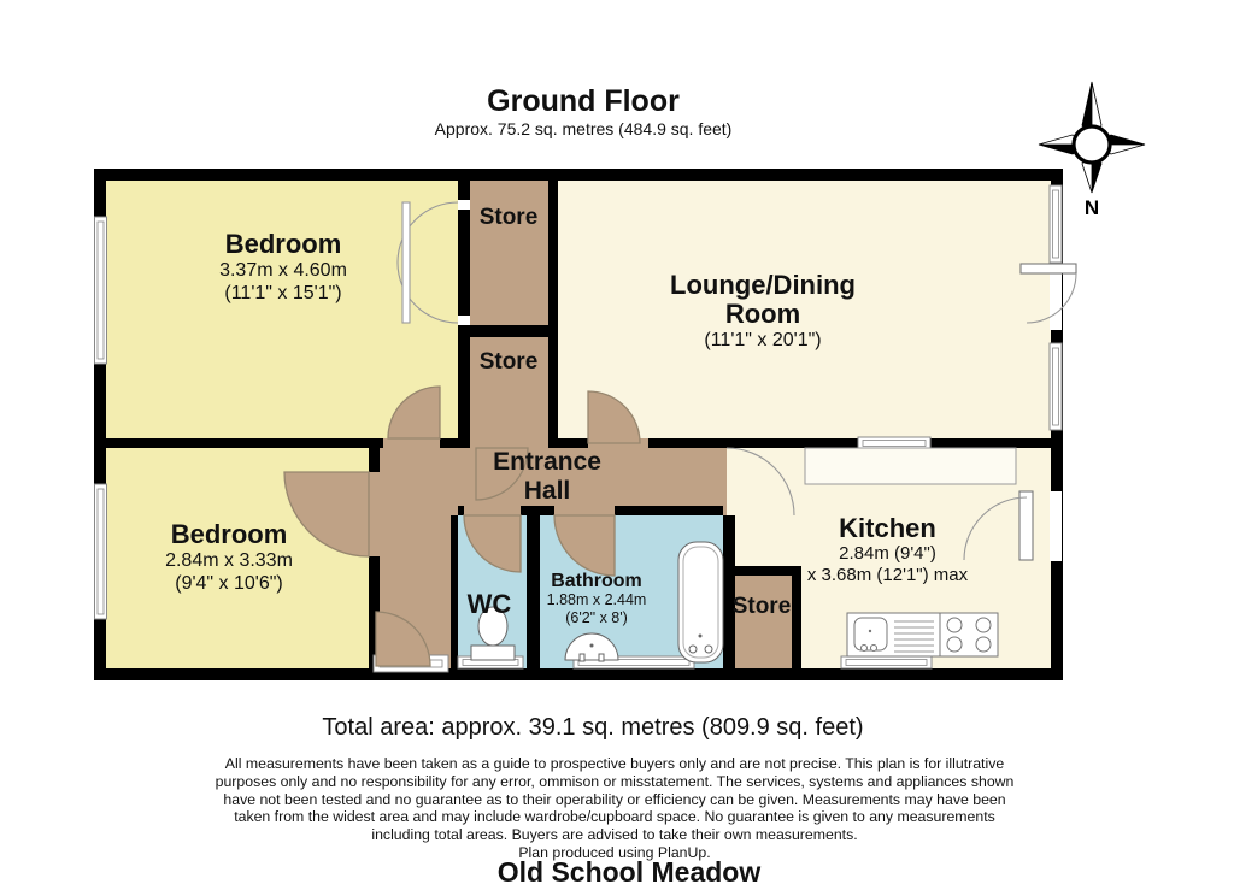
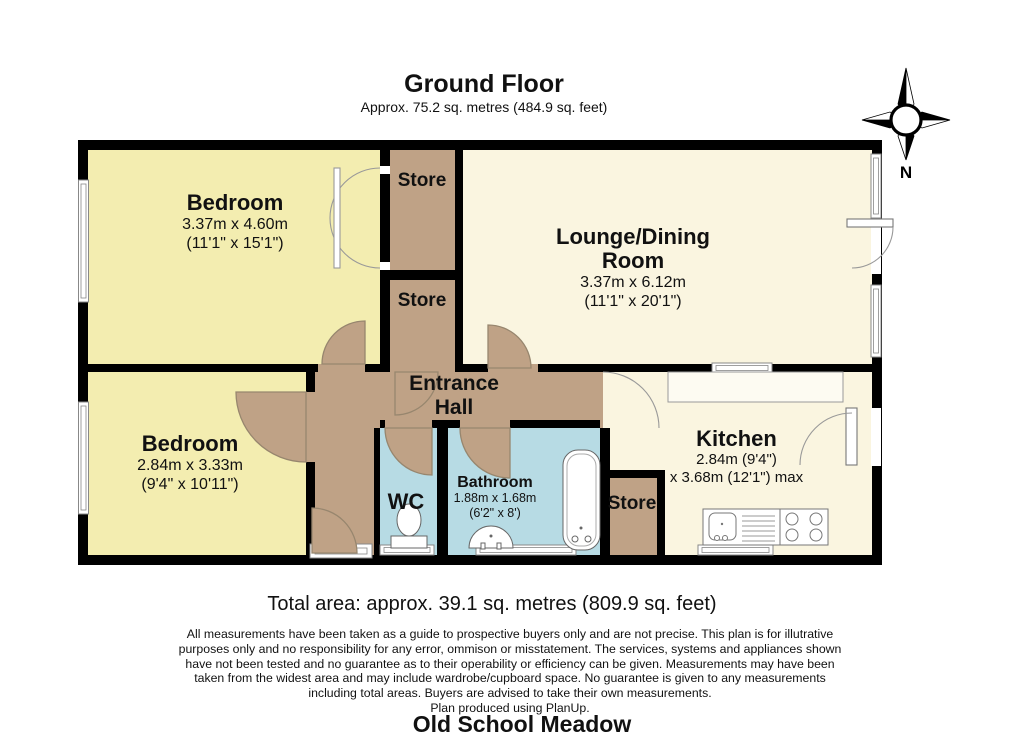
  Ground Floor
  Approx. 75.2 sq. metres (484.9 sq. feet)
  N
  Bedroom
  3.37m x 4.60m
  (11'1" x 15'1")
  Store
  Store
  Lounge/Dining Room
+ 3.37m x 6.12m
  (11'1" x 20'1")
  Bedroom
  2.84m x 3.33m
- (9'4" x 10'6")
+ (9'4" x 10'11")
  Entrance Hall
  WC
  Bathroom
- 1.88m x 2.44m
+ 1.88m x 1.68m
  (6'2" x 8')
  Store
  Kitchen
  2.84m (9'4")
  x 3.68m (12'1") max
  Total area: approx. 39.1 sq. metres (809.9 sq. feet)
  All measurements have been taken as a guide to prospective buyers only and are not precise. This plan is for illutrative
  purposes only and no responsibility for any error, ommison or misstatement. The services, systems and appliances shown
  have not been tested and no guarantee as to their operability or efficiency can be given. Measurements may have been
  taken from the widest area and may include wardrobe/cupboard space. No guarantee is given to any measurements
  including total areas. Buyers are advised to take their own measurements.
  Plan produced using PlanUp.
  Old School Meadow
